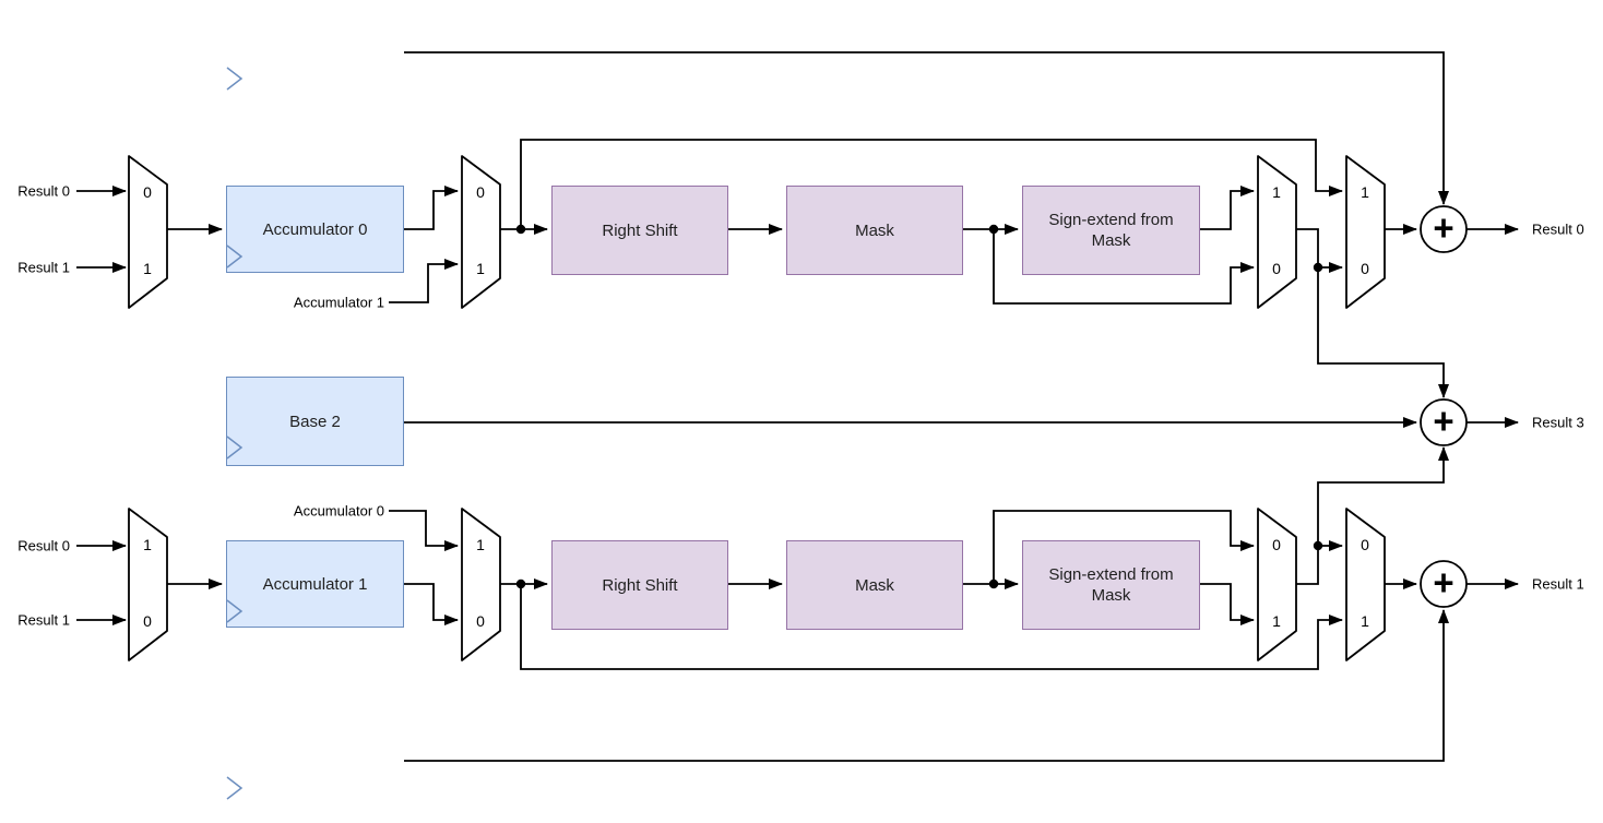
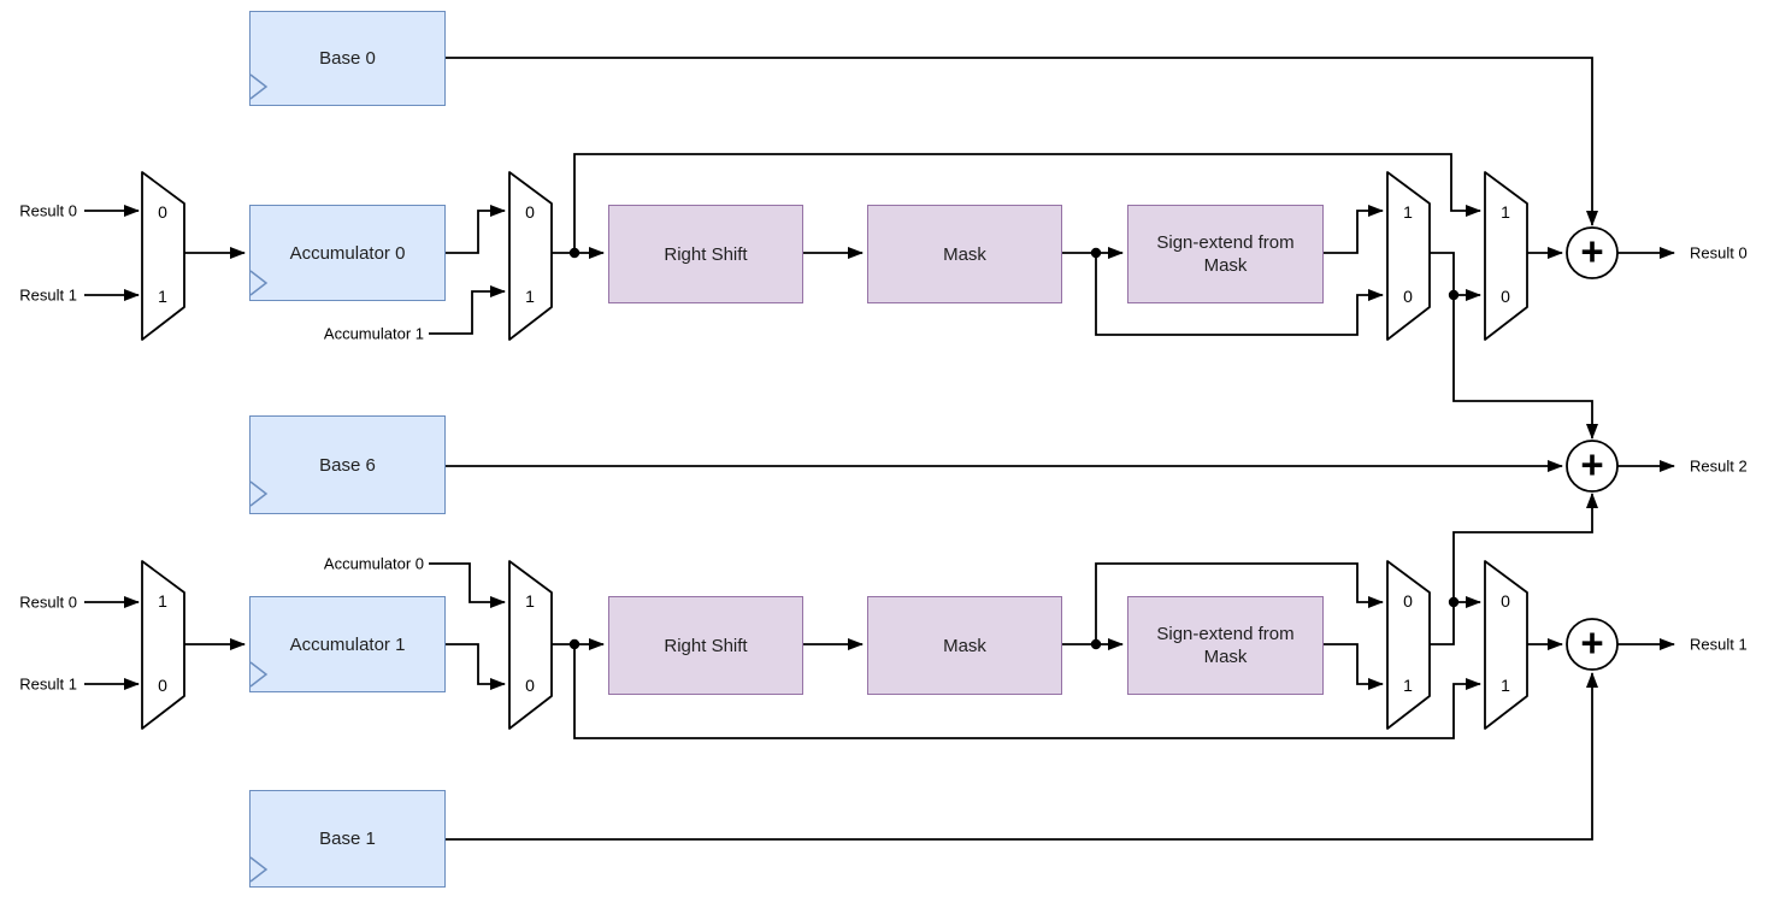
+ Base 0
  Accumulator 0
- Base 2
+ Base 6
  Accumulator 1
+ Base 1
  Right Shift
  Mask
  Sign-extend from Mask
  Right Shift
  Mask
  Sign-extend from Mask
  0
  1
  0
  1
  1
  0
  1
  0
  1
  0
  1
  0
  0
  1
  0
  1
  +
  +
  +
  Result 0
  Result 1
  Result 0
  Result 1
  Accumulator 1
  Accumulator 0
  Result 0
- Result 3
+ Result 2
  Result 1
